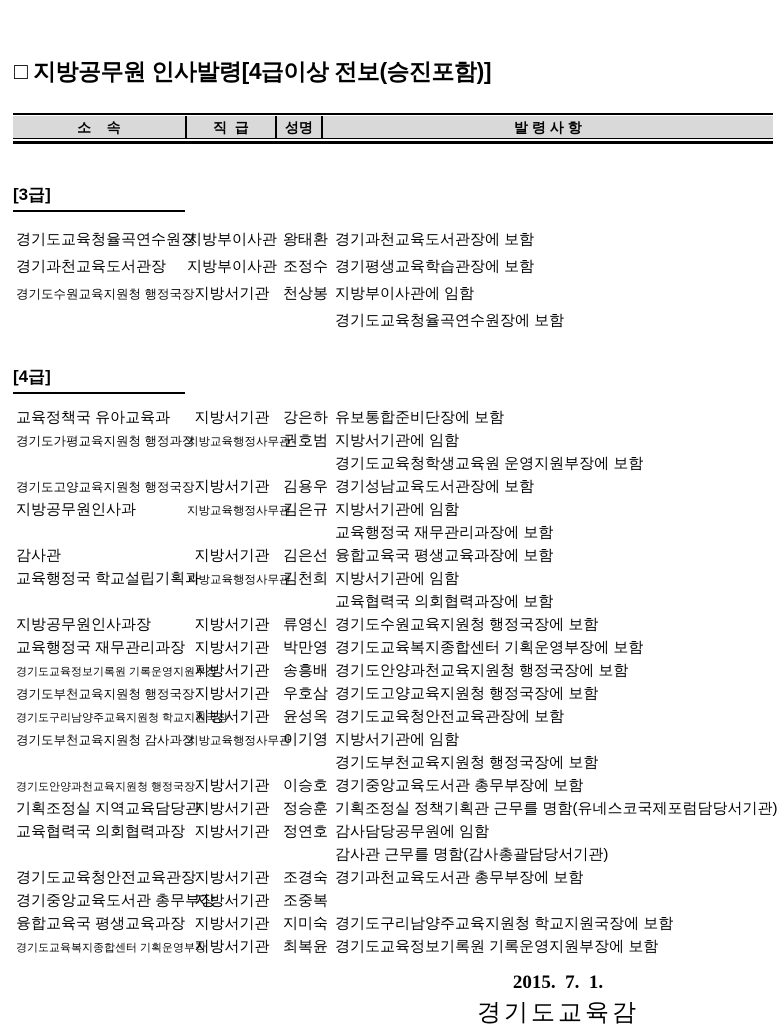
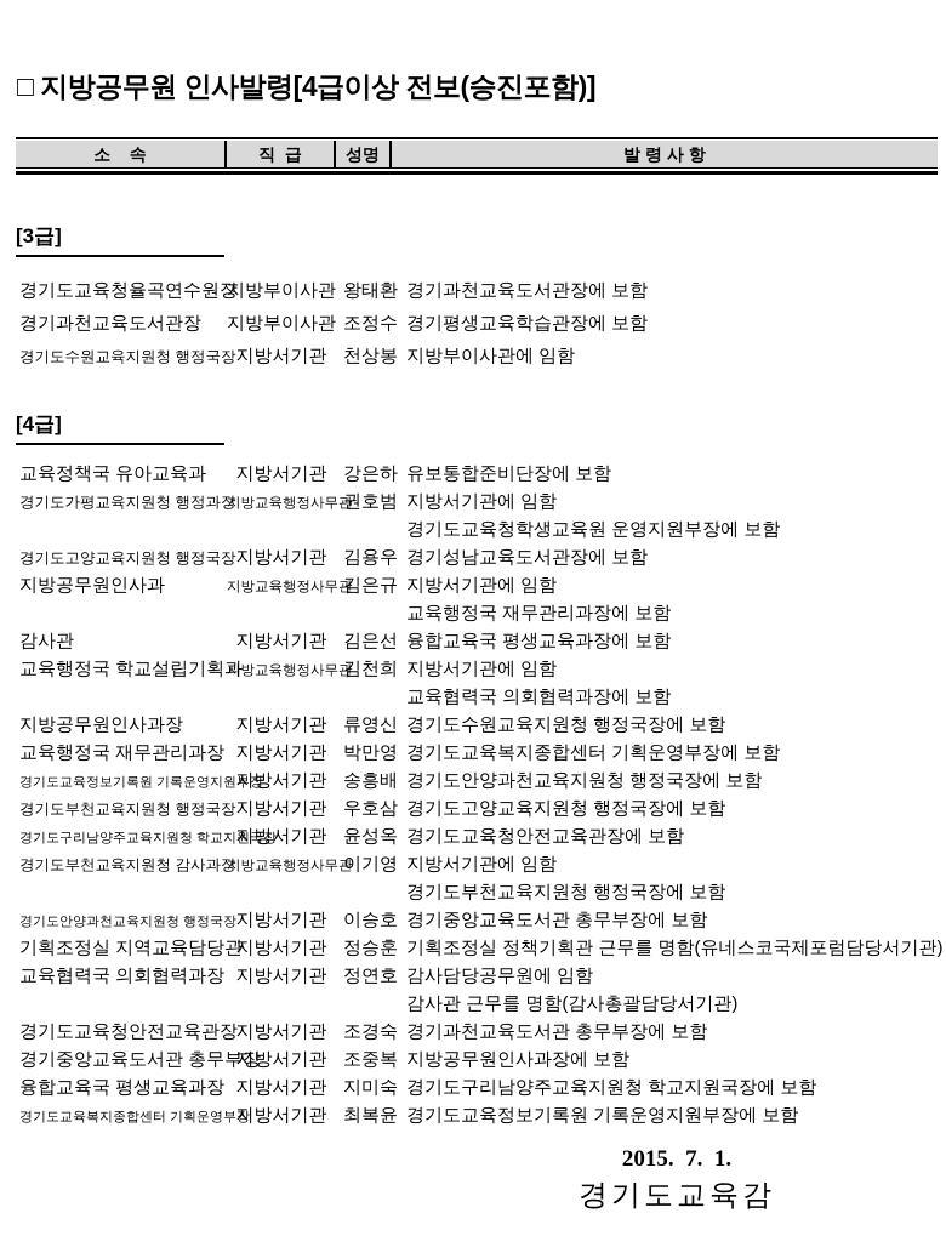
  □ 지방공무원 인사발령[4급이상 전보(승진포함)]
  소 속
  직 급
  성명
  발 령 사 항
  [3급]
  경기도교육청율곡연수원장
  지방부이사관
  왕태환
  경기과천교육도서관장에 보함
  경기과천교육도서관장
  지방부이사관
  조정수
  경기평생교육학습관장에 보함
  경기도수원교육지원청 행정국장
  지방서기관
  천상봉
  지방부이사관에 임함
- 경기도교육청율곡연수원장에 보함
  [4급]
  교육정책국 유아교육과
  지방서기관
  강은하
  유보통합준비단장에 보함
  경기도가평교육지원청 행정과장
  지방교육행정사무
  권호범
  지방서기관에 임함
  경기도교육청학생교육원 운영지원부장에 보함
  경기도고양교육지원청 행정국장
  지방서기관
  김용우
  경기성남교육도서관장에 보함
  지방공무원인사과
  지방교육행정사무
  김은규
  지방서기관에 임함
  교육행정국 재무관리과장에 보함
  감사관
  지방서기관
  김은선
  융합교육국 평생교육과장에 보함
  교육행정국 학교설립기획
  지방교육행정사무
  김천희
  지방서기관에 임함
  교육협력국 의회협력과장에 보함
  지방공무원인사과장
  지방서기관
  류영신
  경기도수원교육지원청 행정국장에 보함
  교육행정국 재무관리과장
  지방서기관
  박만영
  경기도교육복지종합센터 기획운영부장에 보함
  경기도교육정보기록원 기록운영지원
  지방서기관
  송흥배
  경기도안양과천교육지원청 행정국장에 보함
  경기도부천교육지원청 행정국장
  지방서기관
  우호삼
  경기도고양교육지원청 행정국장에 보함
  경기도구리남양주교육지원청 학교지
  지방서기관
  윤성옥
  경기도교육청안전교육관장에 보함
  경기도부천교육지원청 감사과장
  지방교육행정사무
  이기영
  지방서기관에 임함
  경기도부천교육지원청 행정국장에 보함
  경기도안양과천교육지원청 행정국장
  지방서기관
  이승호
  경기중앙교육도서관 총무부장에 보함
  기획조정실 지역교육담당
  지방서기관
  정승훈
  기획조정실 정책기획관 근무를 명함(유네스코국제포럼담당서기관)
  교육협력국 의회협력과장
  지방서기관
  정연호
  감사담당공무원에 임함
  감사관 근무를 명함(감사총괄담당서기관)
  경기도교육청안전교육관장
  지방서기관
  조경숙
  경기과천교육도서관 총무부장에 보함
  경기중앙교육도서관 총무
  지방서기관
  조중복
+ 지방공무원인사과장에 보함
  융합교육국 평생교육과장
  지방서기관
  지미숙
  경기도구리남양주교육지원청 학교지원국장에 보함
  경기도교육복지종합센터 기획운영부
  지방서기관
  최복윤
  경기도교육정보기록원 기록운영지원부장에 보함
  2015. 7. 1.
  경기도교육감
